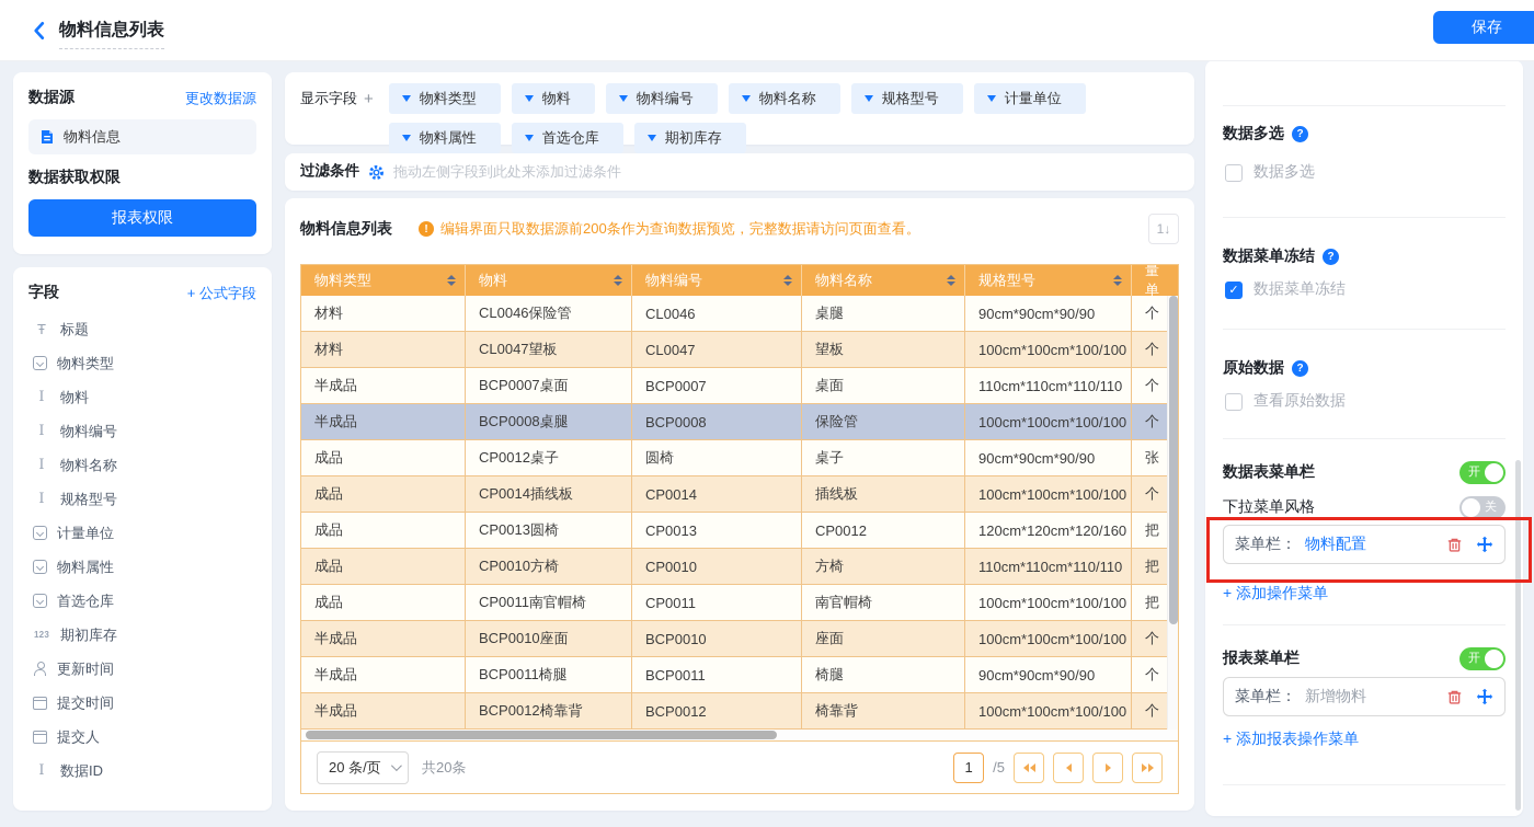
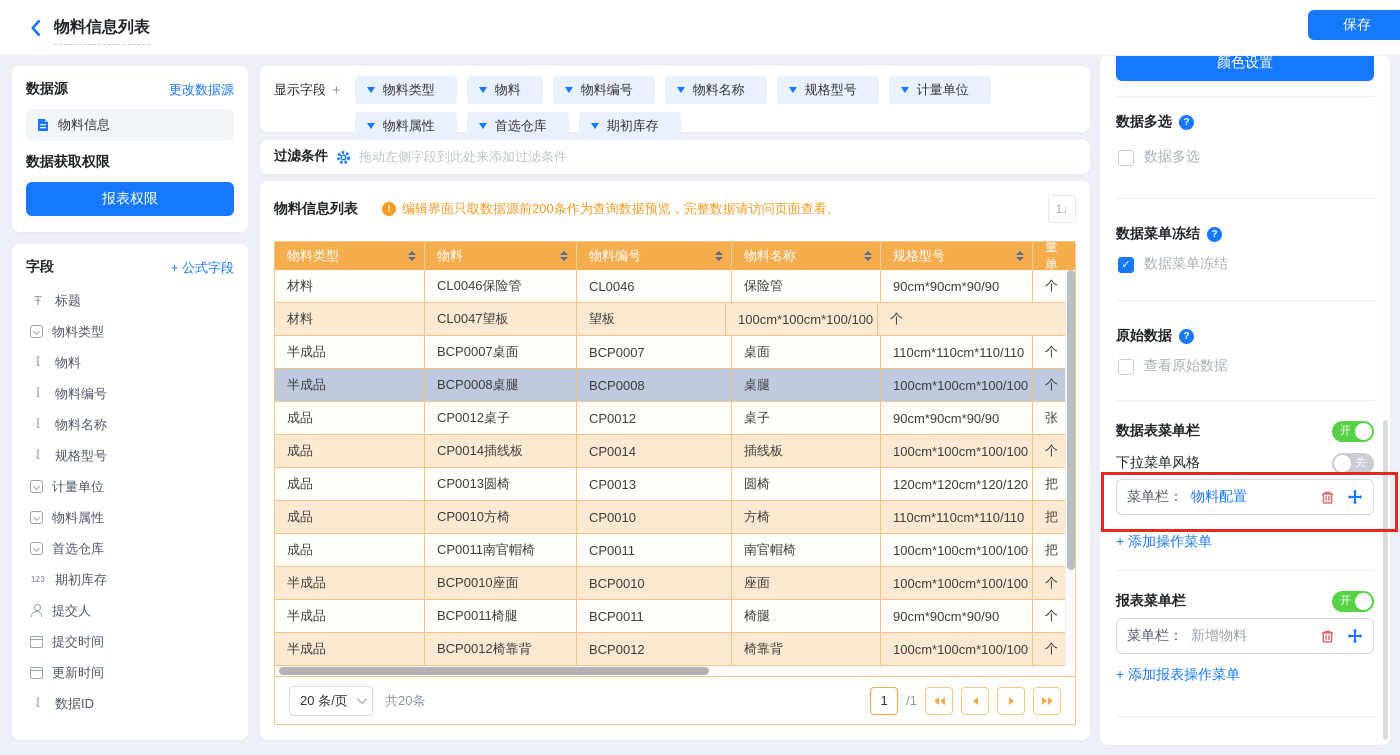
  物料信息列表
  保存
  数据源
  更改数据源
  物料信息
  数据获取权限
  报表权限
  字段
  + 公式字段
  标题
  物料类型
  物料
  物料编号
  物料名称
  规格型号
  计量单位
  物料属性
  首选仓库
  期初库存
- 更新时间
+ 提交人
  提交时间
- 提交人
+ 更新时间
  数据ID
  显示字段
  +
  物料类型
  物料
  物料编号
  物料名称
  规格型号
  计量单位
  物料属性
  首选仓库
  期初库存
  过滤条件
  拖动左侧字段到此处来添加过滤条件
  物料信息列表
  编辑界面只取数据源前200条作为查询数据预览，完整数据请访问页面查看。
  1↓
  物料类型
  物料
  物料编号
  物料名称
  规格型号
  量单位
  材料
  CL0046保险管
  CL0046
- 桌腿
+ 保险管
  90cm*90cm*90/90
  个
  材料
  CL0047望板
- CL0047
  望板
  100cm*100cm*100/100
  个
  半成品
  BCP0007桌面
  BCP0007
  桌面
  110cm*110cm*110/110
  个
  半成品
  BCP0008桌腿
  BCP0008
- 保险管
+ 桌腿
  100cm*100cm*100/100
  个
  成品
  CP0012桌子
- 圆椅
+ CP0012
  桌子
  90cm*90cm*90/90
  张
  成品
  CP0014插线板
  CP0014
  插线板
  100cm*100cm*100/100
  个
  成品
  CP0013圆椅
  CP0013
- CP0012
+ 圆椅
- 120cm*120cm*120/160
+ 120cm*120cm*120/120
  把
  成品
  CP0010方椅
  CP0010
  方椅
  110cm*110cm*110/110
  把
  成品
  CP0011南官帽椅
  CP0011
  南官帽椅
  100cm*100cm*100/100
  把
  半成品
  BCP0010座面
  BCP0010
  座面
  100cm*100cm*100/100
  个
  半成品
  BCP0011椅腿
  BCP0011
  椅腿
  90cm*90cm*90/90
  个
  半成品
  BCP0012椅靠背
  BCP0012
  椅靠背
  100cm*100cm*100/100
  个
  20 条/页
  共20条
  1
- /5
+ /1
+ 颜色设置
  数据多选
  数据多选
  数据菜单冻结
  数据菜单冻结
  原始数据
  查看原始数据
  数据表菜单栏
  开
  下拉菜单风格
  关
  菜单栏：
  物料配置
  + 添加操作菜单
  报表菜单栏
  开
  菜单栏：
  新增物料
  + 添加报表操作菜单
